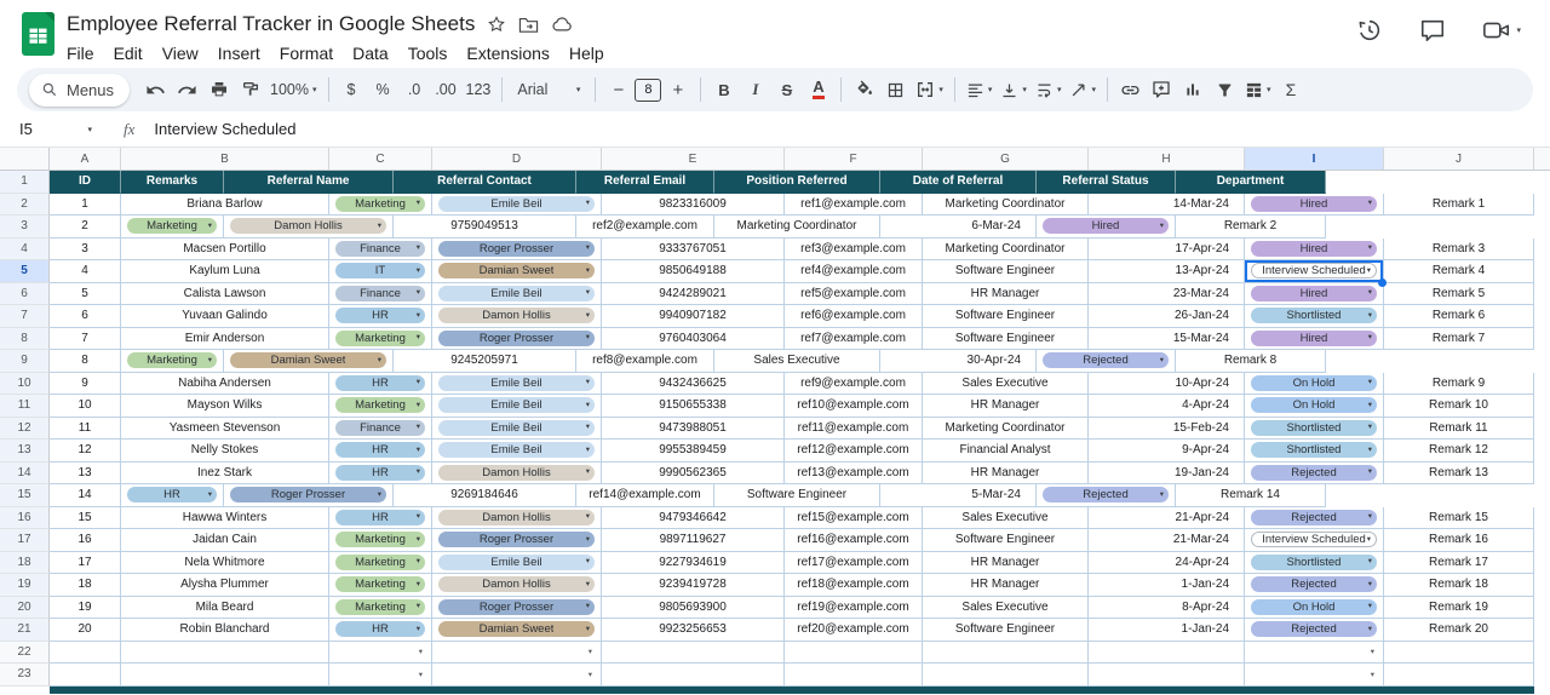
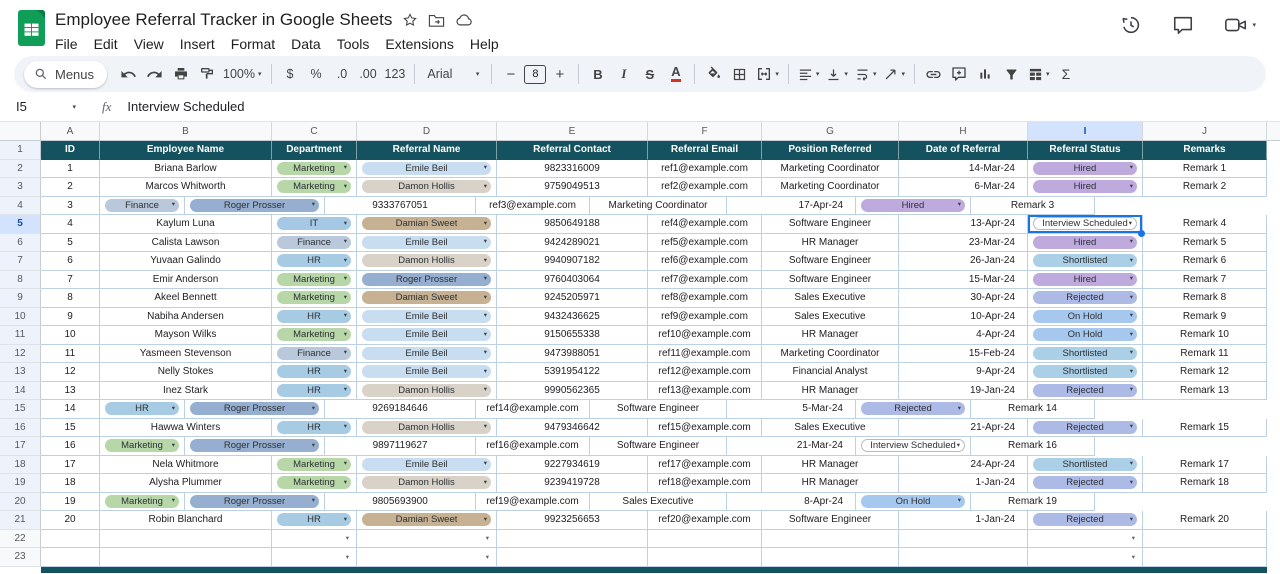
  Employee Referral Tracker in Google Sheets
  File
  Edit
  View
  Insert
  Format
  Data
  Tools
  Extensions
  Help
  Menus
  100%
  $
  %
  .0
  .00
  123
  Arial
  −
  8
  +
  B
  I
  S
  A
  Σ
  I5
  fx
  Interview Scheduled
  A
  B
  C
  D
  E
  F
  G
  H
  I
  J
  1
  ID
+ Employee Name
- Remarks
+ Department
  Referral Name
  Referral Contact
  Referral Email
  Position Referred
  Date of Referral
  Referral Status
- Department
+ Remarks
  2
  1
  Briana Barlow
  Marketing
  Emile Beil
  9823316009
  ref1@example.com
  Marketing Coordinator
  14-Mar-24
  Hired
  Remark 1
  3
  2
+ Marcos Whitworth
  Marketing
  Damon Hollis
  9759049513
  ref2@example.com
  Marketing Coordinator
  6-Mar-24
  Hired
  Remark 2
  4
  3
- Macsen Portillo
  Finance
  Roger Prosser
  9333767051
  ref3@example.com
  Marketing Coordinator
  17-Apr-24
  Hired
  Remark 3
  5
  4
  Kaylum Luna
  IT
  Damian Sweet
  9850649188
  ref4@example.com
  Software Engineer
  13-Apr-24
  Interview Scheduled
  Remark 4
  6
  5
  Calista Lawson
  Finance
  Emile Beil
  9424289021
  ref5@example.com
  HR Manager
  23-Mar-24
  Hired
  Remark 5
  7
  6
  Yuvaan Galindo
  HR
  Damon Hollis
  9940907182
  ref6@example.com
  Software Engineer
  26-Jan-24
  Shortlisted
  Remark 6
  8
  7
  Emir Anderson
  Marketing
  Roger Prosser
  9760403064
  ref7@example.com
  Software Engineer
  15-Mar-24
  Hired
  Remark 7
  9
  8
+ Akeel Bennett
  Marketing
  Damian Sweet
  9245205971
  ref8@example.com
  Sales Executive
  30-Apr-24
  Rejected
  Remark 8
  10
  9
  Nabiha Andersen
  HR
  Emile Beil
  9432436625
  ref9@example.com
  Sales Executive
  10-Apr-24
  On Hold
  Remark 9
  11
  10
  Mayson Wilks
  Marketing
  Emile Beil
  9150655338
  ref10@example.com
  HR Manager
  4-Apr-24
  On Hold
  Remark 10
  12
  11
  Yasmeen Stevenson
  Finance
  Emile Beil
  9473988051
  ref11@example.com
  Marketing Coordinator
  15-Feb-24
  Shortlisted
  Remark 11
  13
  12
  Nelly Stokes
  HR
  Emile Beil
- 9955389459
+ 5391954122
  ref12@example.com
  Financial Analyst
  9-Apr-24
  Shortlisted
  Remark 12
  14
  13
  Inez Stark
  HR
  Damon Hollis
  9990562365
  ref13@example.com
  HR Manager
  19-Jan-24
  Rejected
  Remark 13
  15
  14
  HR
  Roger Prosser
  9269184646
  ref14@example.com
  Software Engineer
  5-Mar-24
  Rejected
  Remark 14
  16
  15
  Hawwa Winters
  HR
  Damon Hollis
  9479346642
  ref15@example.com
  Sales Executive
  21-Apr-24
  Rejected
  Remark 15
  17
  16
- Jaidan Cain
  Marketing
  Roger Prosser
  9897119627
  ref16@example.com
  Software Engineer
  21-Mar-24
  Interview Scheduled
  Remark 16
  18
  17
  Nela Whitmore
  Marketing
  Emile Beil
  9227934619
  ref17@example.com
  HR Manager
  24-Apr-24
  Shortlisted
  Remark 17
  19
  18
  Alysha Plummer
  Marketing
  Damon Hollis
  9239419728
  ref18@example.com
  HR Manager
  1-Jan-24
  Rejected
  Remark 18
  20
  19
- Mila Beard
  Marketing
  Roger Prosser
  9805693900
  ref19@example.com
  Sales Executive
  8-Apr-24
  On Hold
  Remark 19
  21
  20
  Robin Blanchard
  HR
  Damian Sweet
  9923256653
  ref20@example.com
  Software Engineer
  1-Jan-24
  Rejected
  Remark 20
  22
  23
